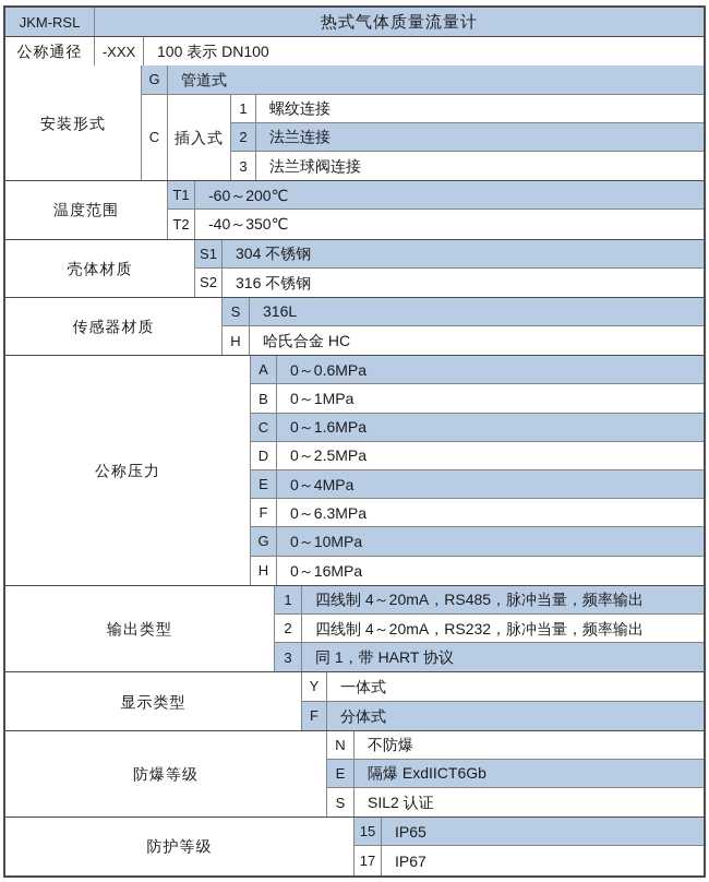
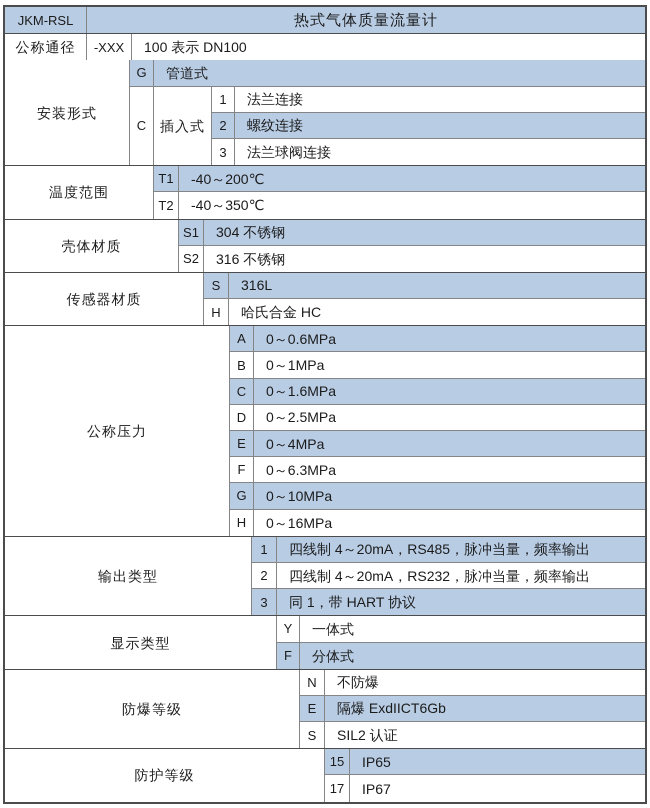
  JKM-RSL
  热式气体质量流量计
  公称通径
  -XXX
  100 表示 DN100
  安装形式
  G
  管道式
  C
  插入式
  1
- 螺纹连接
+ 法兰连接
  2
- 法兰连接
+ 螺纹连接
  3
  法兰球阀连接
  温度范围
  T1
- -60～200℃
+ -40～200℃
  T2
  -40～350℃
  壳体材质
  S1
  304 不锈钢
  S2
  316 不锈钢
  传感器材质
  S
  316L
  H
  哈氏合金 HC
  公称压力
  A
  0～0.6MPa
  B
  0～1MPa
  C
  0～1.6MPa
  D
  0～2.5MPa
  E
  0～4MPa
  F
  0～6.3MPa
  G
  0～10MPa
  H
  0～16MPa
  输出类型
  1
  四线制 4～20mA，RS485，脉冲当量，频率输出
  2
  四线制 4～20mA，RS232，脉冲当量，频率输出
  3
  同 1，带 HART 协议
  显示类型
  Y
  一体式
  F
  分体式
  防爆等级
  N
  不防爆
  E
  隔爆 ExdIICT6Gb
  S
  SIL2 认证
  防护等级
  15
  IP65
  17
  IP67
